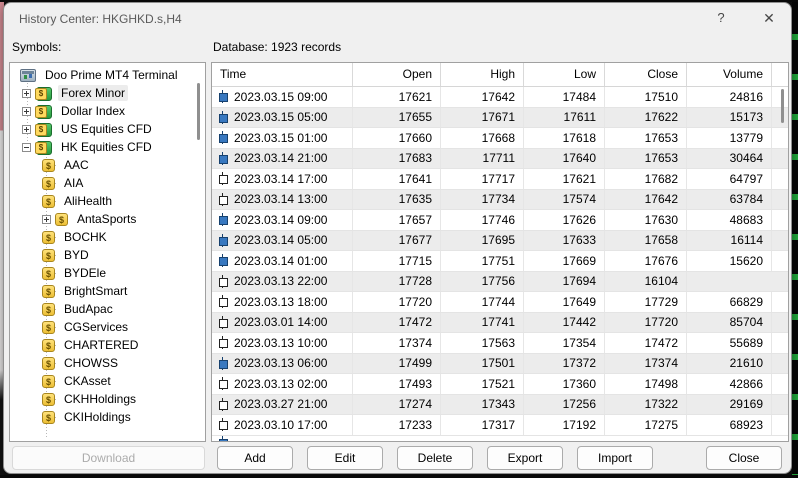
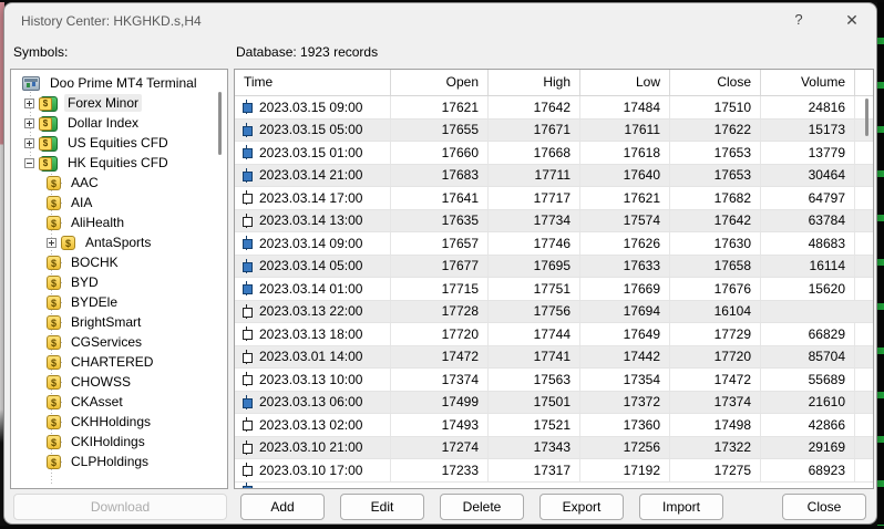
  History Center: HKGHKD.s,H4
  ?
  ✕
  Symbols:
  Database: 1923 records
  Doo Prime MT4 Terminal
  Forex Minor
  Dollar Index
  US Equities CFD
  HK Equities CFD
  AAC
  AIA
  AliHealth
  AntaSports
  BOCHK
  BYD
  BYDEle
  BrightSmart
- BudApac
  CGServices
  CHARTERED
  CHOWSS
  CKAsset
  CKHHoldings
  CKIHoldings
+ CLPHoldings
  Time
  Open
  High
  Low
  Close
  Volume
  2023.03.15 09:00
  17621
  17642
  17484
  17510
  24816
  2023.03.15 05:00
  17655
  17671
  17611
  17622
  15173
  2023.03.15 01:00
  17660
  17668
  17618
  17653
  13779
  2023.03.14 21:00
  17683
  17711
  17640
  17653
  30464
  2023.03.14 17:00
  17641
  17717
  17621
  17682
  64797
  2023.03.14 13:00
  17635
  17734
  17574
  17642
  63784
  2023.03.14 09:00
  17657
  17746
  17626
  17630
  48683
  2023.03.14 05:00
  17677
  17695
  17633
  17658
  16114
  2023.03.14 01:00
  17715
  17751
  17669
  17676
  15620
  2023.03.13 22:00
  17728
  17756
  17694
  16104
  2023.03.13 18:00
  17720
  17744
  17649
  17729
  66829
  2023.03.01 14:00
  17472
  17741
  17442
  17720
  85704
  2023.03.13 10:00
  17374
  17563
  17354
  17472
  55689
  2023.03.13 06:00
  17499
  17501
  17372
  17374
  21610
  2023.03.13 02:00
  17493
  17521
  17360
  17498
  42866
- 2023.03.27 21:00
+ 2023.03.10 21:00
  17274
  17343
  17256
  17322
  29169
  2023.03.10 17:00
  17233
  17317
  17192
  17275
  68923
  Download
  Add
  Edit
  Delete
  Export
  Import
  Close
